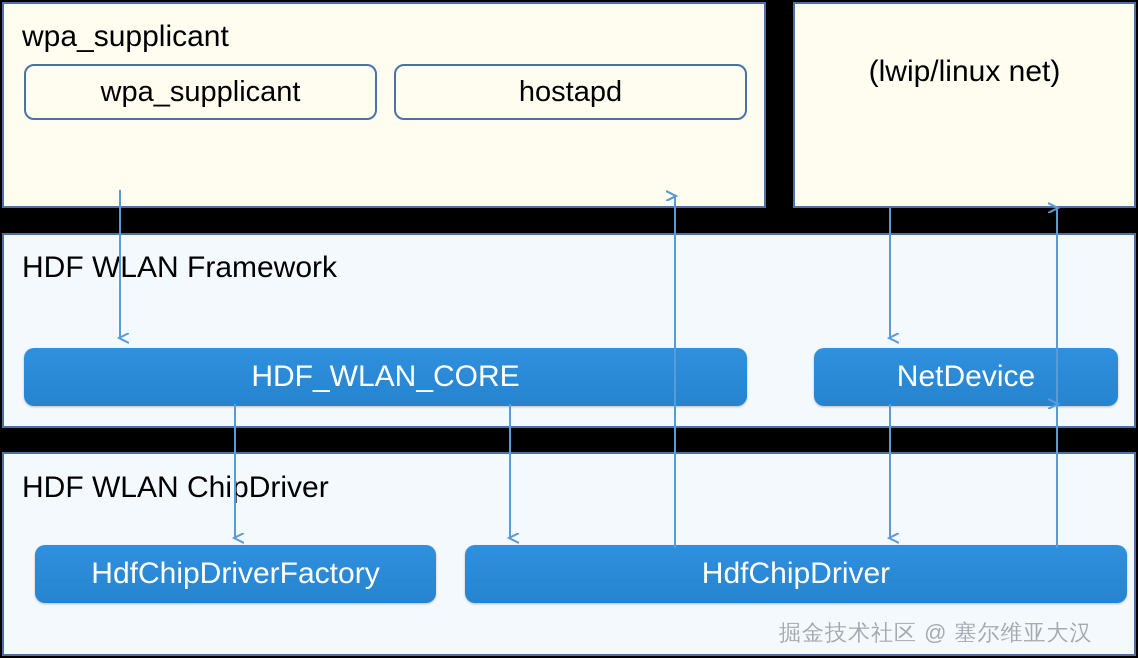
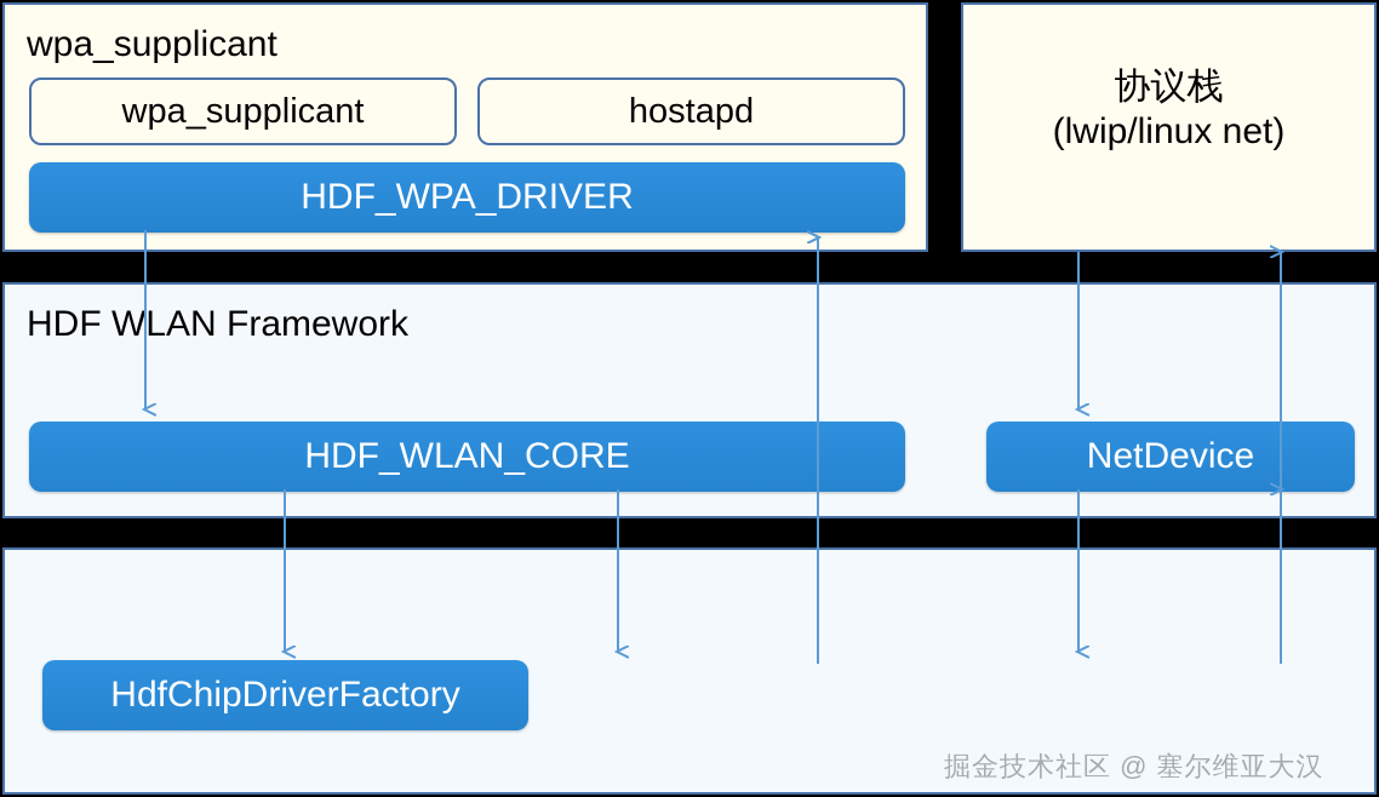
  wpa_supplicant
  wpa_supplicant
  hostapd
+ HDF_WPA_DRIVER
+ 协议栈
  (lwip/linux net)
  HDF WLAN Framework
  HDF_WLAN_CORE
  NetDevice
- HDF WLAN ChipDriver
  HdfChipDriverFactory
- HdfChipDriver
  掘金技术社区 @ 塞尔维亚大汉
